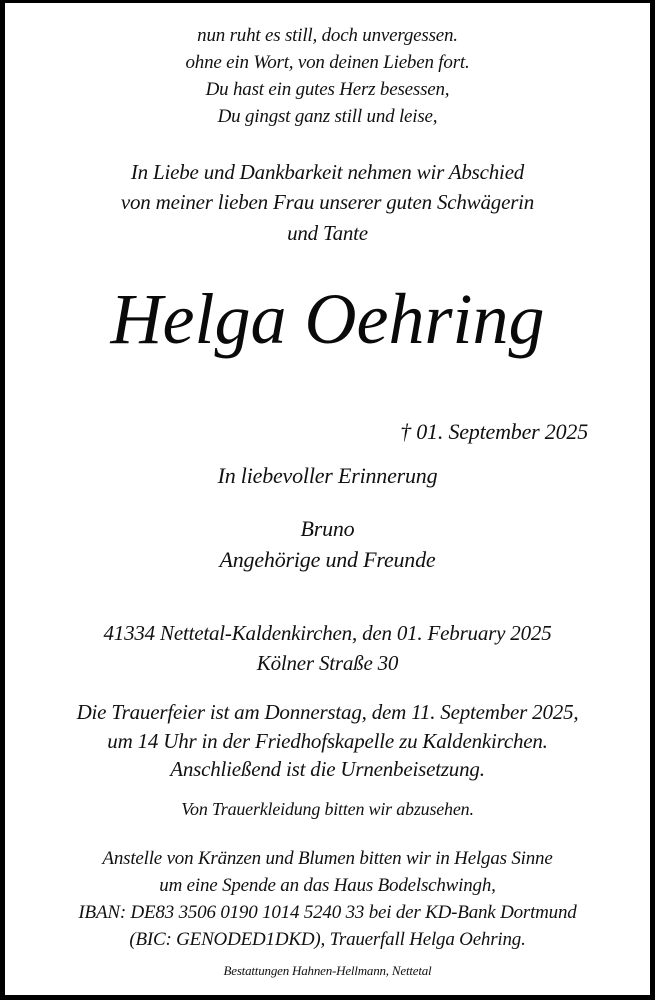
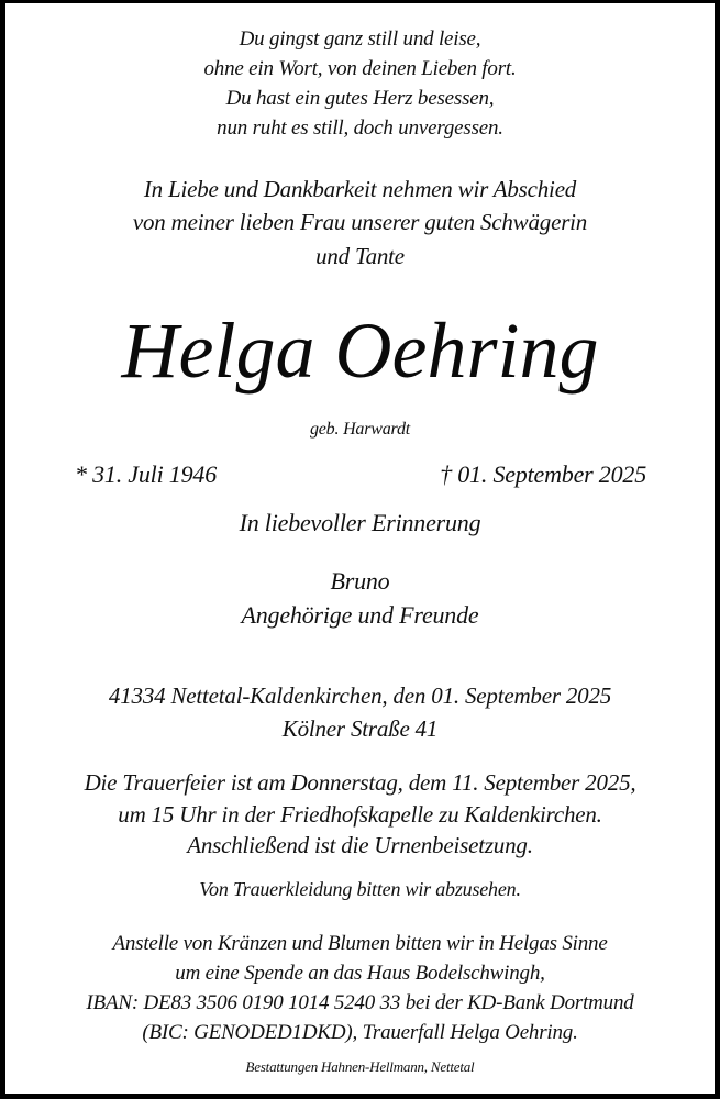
- nun ruht es still, doch unvergessen.
+ Du gingst ganz still und leise,
  ohne ein Wort, von deinen Lieben fort.
  Du hast ein gutes Herz besessen,
- Du gingst ganz still und leise,
+ nun ruht es still, doch unvergessen.
  In Liebe und Dankbarkeit nehmen wir Abschied
  von meiner lieben Frau unserer guten Schwägerin
  und Tante
  Helga Oehring
+ geb. Harwardt
+ * 31. Juli 1946
  † 01. September 2025
  In liebevoller Erinnerung
  Bruno
  Angehörige und Freunde
- 41334 Nettetal-Kaldenkirchen, den 01. February 2025
+ 41334 Nettetal-Kaldenkirchen, den 01. September 2025
- Kölner Straße 30
+ Kölner Straße 41
  Die Trauerfeier ist am Donnerstag, dem 11. September 2025,
- um 14 Uhr in der Friedhofskapelle zu Kaldenkirchen.
+ um 15 Uhr in der Friedhofskapelle zu Kaldenkirchen.
  Anschließend ist die Urnenbeisetzung.
  Von Trauerkleidung bitten wir abzusehen.
  Anstelle von Kränzen und Blumen bitten wir in Helgas Sinne
  um eine Spende an das Haus Bodelschwingh,
  IBAN: DE83 3506 0190 1014 5240 33 bei der KD-Bank Dortmund
  (BIC: GENODED1DKD), Trauerfall Helga Oehring.
  Bestattungen Hahnen-Hellmann, Nettetal
